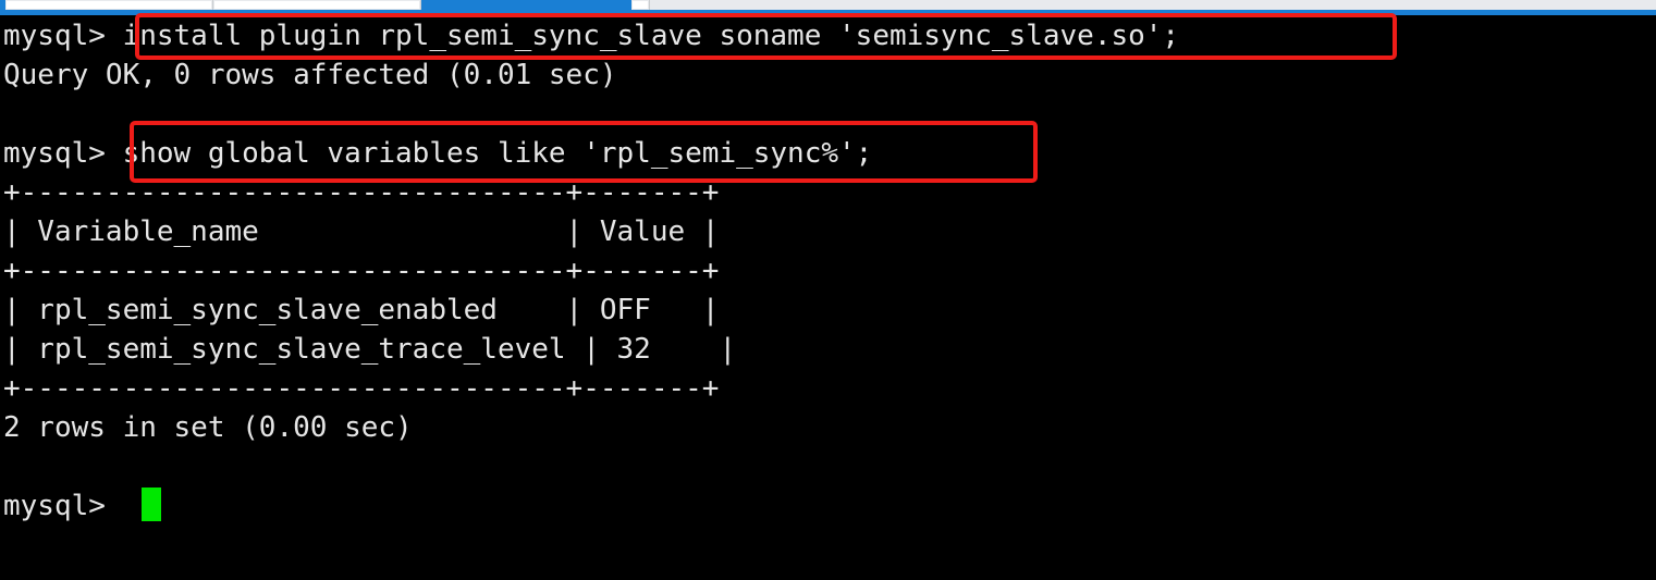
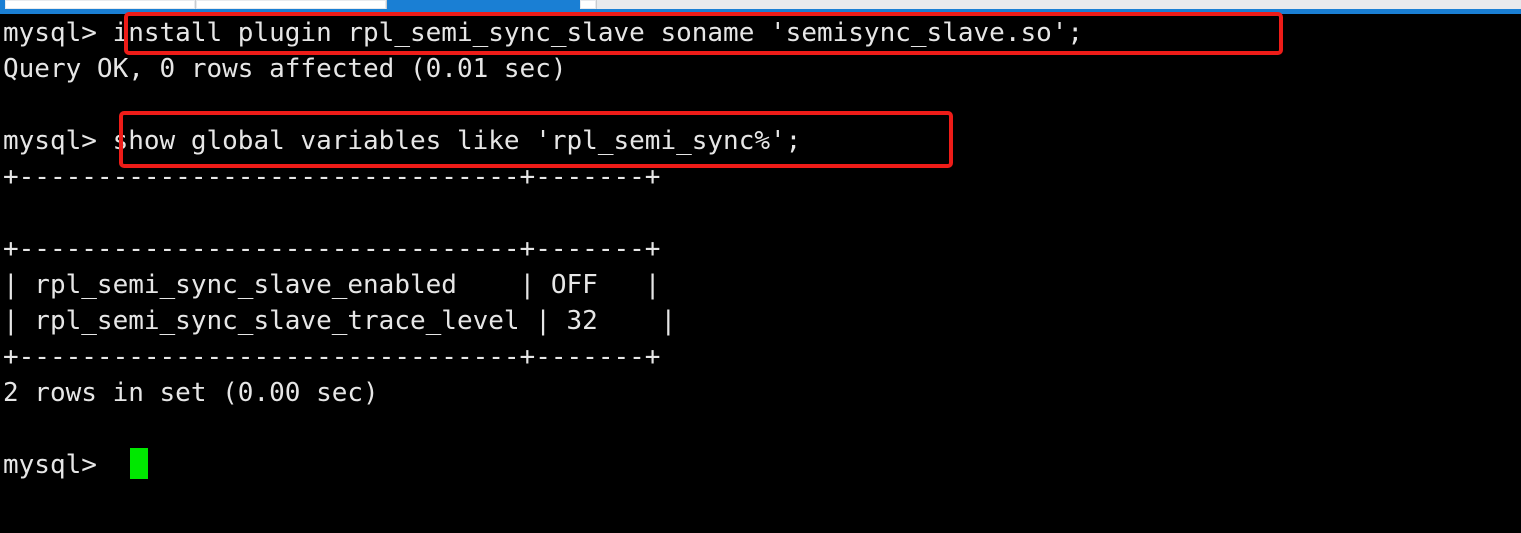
  mysql> install plugin rpl_semi_sync_slave soname 'semisync_slave.so';
  Query OK, 0 rows affected (0.01 sec)
  mysql> show global variables like 'rpl_semi_sync%';
  +--------------------------------+-------+
- | Variable_name | Value |
  +--------------------------------+-------+
  | rpl_semi_sync_slave_enabled | OFF |
  | rpl_semi_sync_slave_trace_level | 32 |
  +--------------------------------+-------+
  2 rows in set (0.00 sec)
  mysql>
